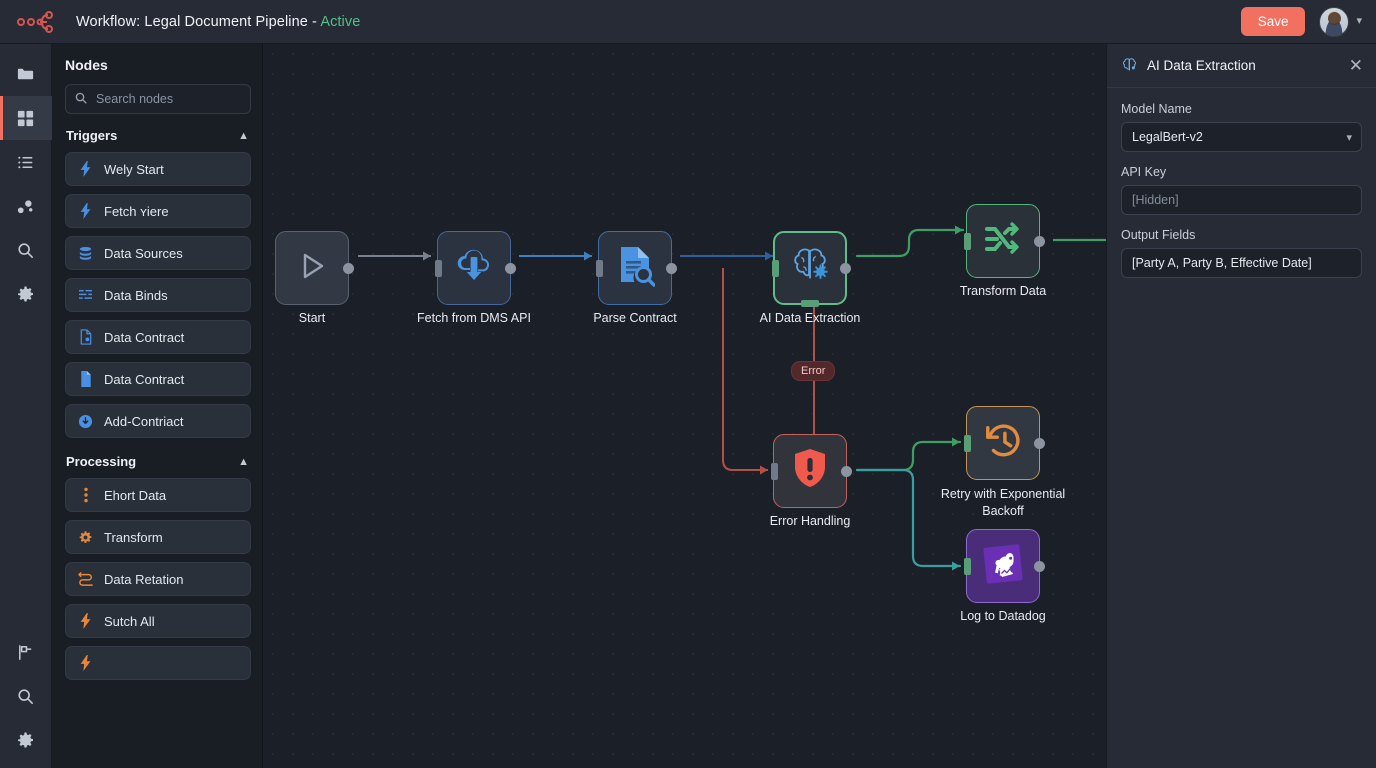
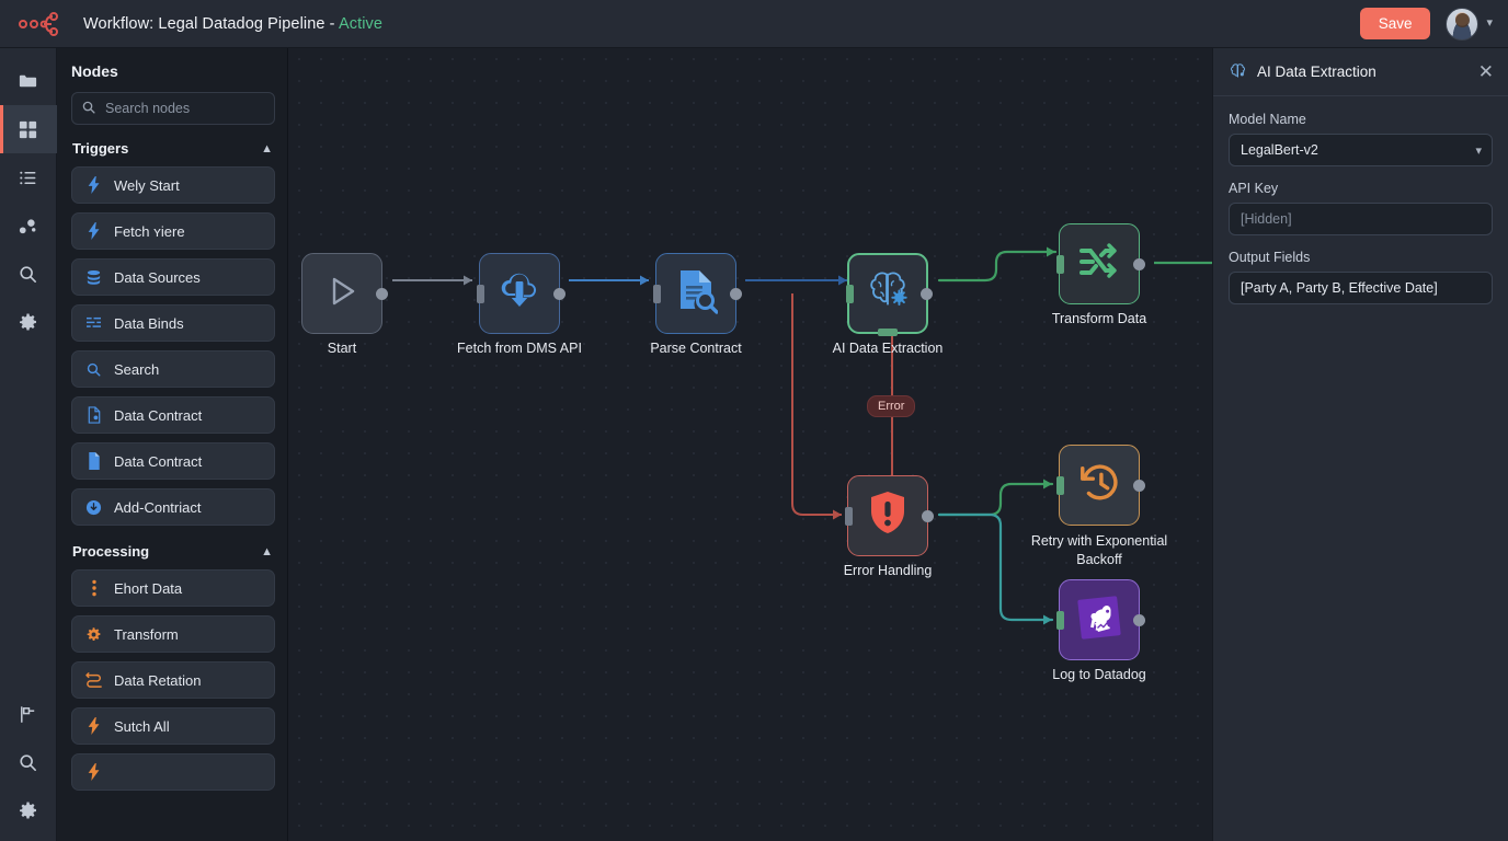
- Workflow: Legal Document Pipeline - Active
+ Workflow: Legal Datadog Pipeline - Active
  Save
  ▾
  Nodes
  Search nodes
  Triggers
  ▲
  Wely Start
  Fetch ʏiere
  Data Sources
  Data Binds
+ Search
  Data Contract
  Data Contract
  Add-Contriact
  Processing
  ▲
  Ehort Data
  Transform
  Data Retation
  Sutch All
  Start
  Fetch from DMS API
  Parse Contract
  AI Data Extraction
  Error
  Transform Data
  Error Handling
  Retry with Exponential Backoff
  Log to Datadog
  AI Data Extraction
  ✕
  Model Name
  LegalBert-v2
  ▾
  API Key
  [Hidden]
  Output Fields
  [Party A, Party B, Effective Date]
